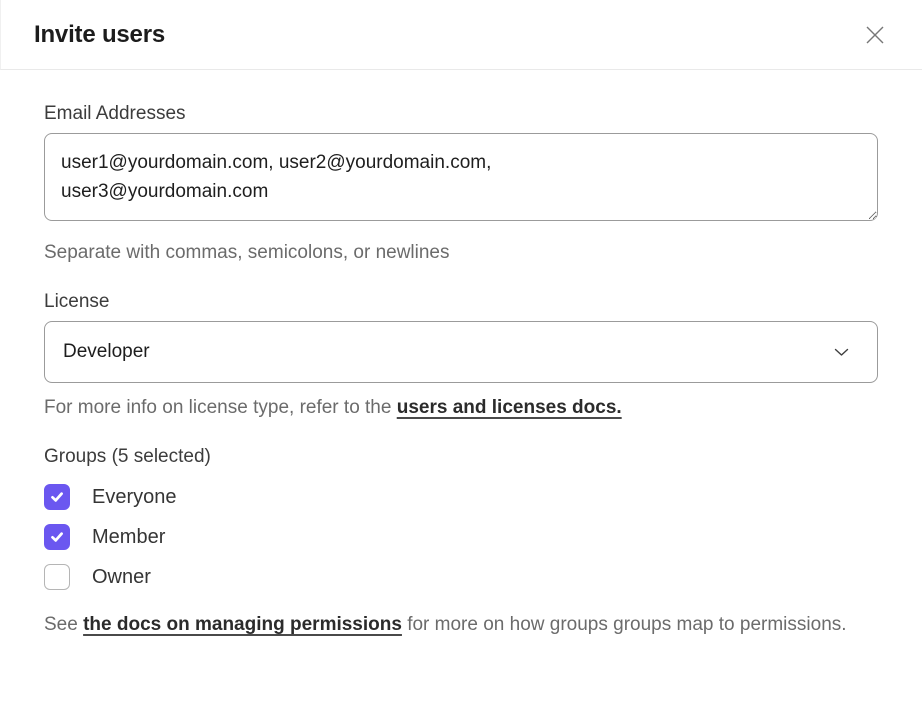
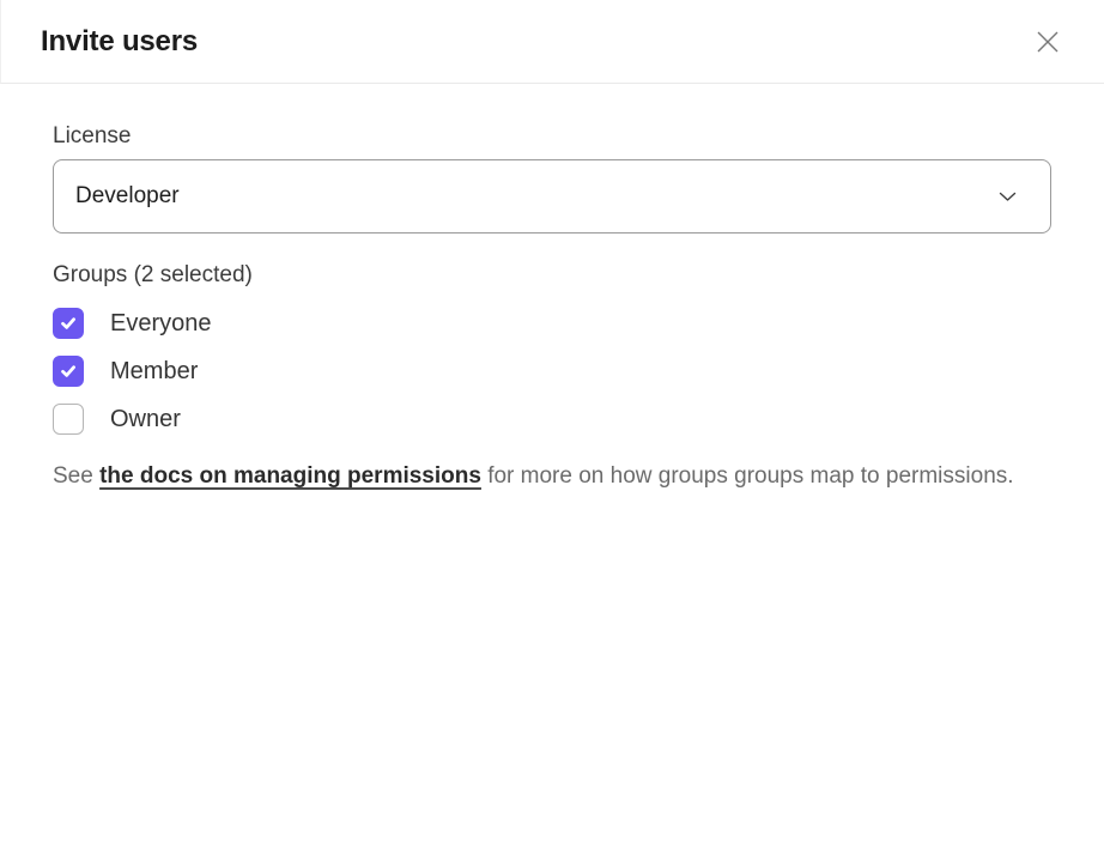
  Invite users
- Email Addresses
- user1@yourdomain.com, user2@yourdomain.com,
- user3@yourdomain.com
- Separate with commas, semicolons, or newlines
  License
  Developer
- For more info on license type, refer to the users and licenses docs.
- Groups (5 selected)
+ Groups (2 selected)
  Everyone
  Member
  Owner
  See the docs on managing permissions for more on how groups groups map to permissions.
